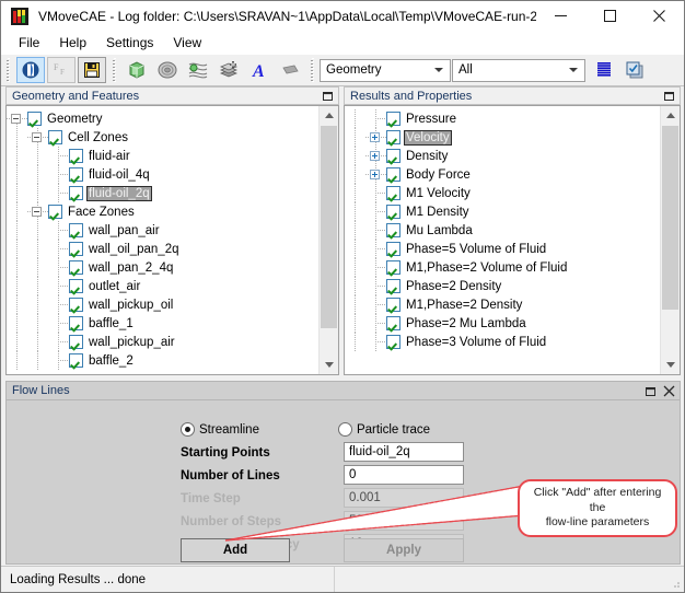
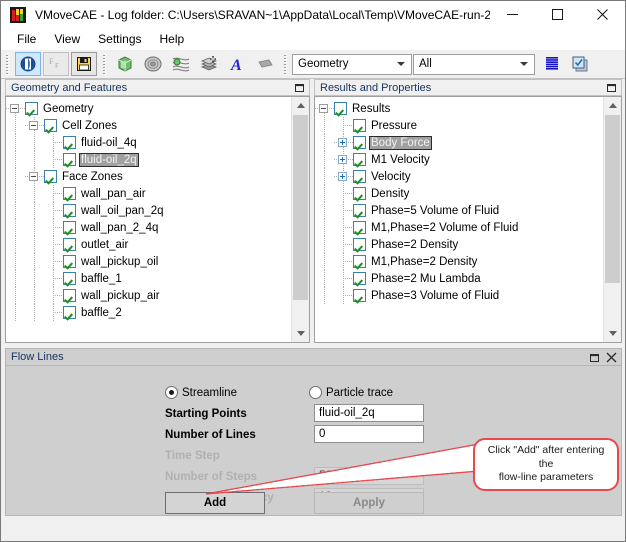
  VMoveCAE - Log folder: C:\Users\SRAVAN~1\AppData\Local\Temp\VMoveCAE-run-2
  File
- Help
+ View
  Settings
- View
+ Help
  F
  F
  A
  Geometry
  All
  Geometry and Features
  Results and Properties
  Geometry
  Cell Zones
- fluid-air
  fluid-oil_4q
  fluid-oil_2q
  Face Zones
  wall_pan_air
  wall_oil_pan_2q
  wall_pan_2_4q
  outlet_air
  wall_pickup_oil
  baffle_1
  wall_pickup_air
  baffle_2
+ Results
  Pressure
- Velocity
+ Body Force
- Density
+ M1 Velocity
- Body Force
+ Velocity
- M1 Velocity
+ Density
- M1 Density
- Mu Lambda
  Phase=5 Volume of Fluid
  M1,Phase=2 Volume of Fluid
  Phase=2 Density
  M1,Phase=2 Density
  Phase=2 Mu Lambda
  Phase=3 Volume of Fluid
  Flow Lines
  Streamline
  Particle trace
  Starting Points
  fluid-oil_2q
  Number of Lines
  0
  Time Step
- 0.001
  Number of Steps
  Add
  Apply
  Click "Add" after entering the
  flow-line parameters
- Loading Results ... done
